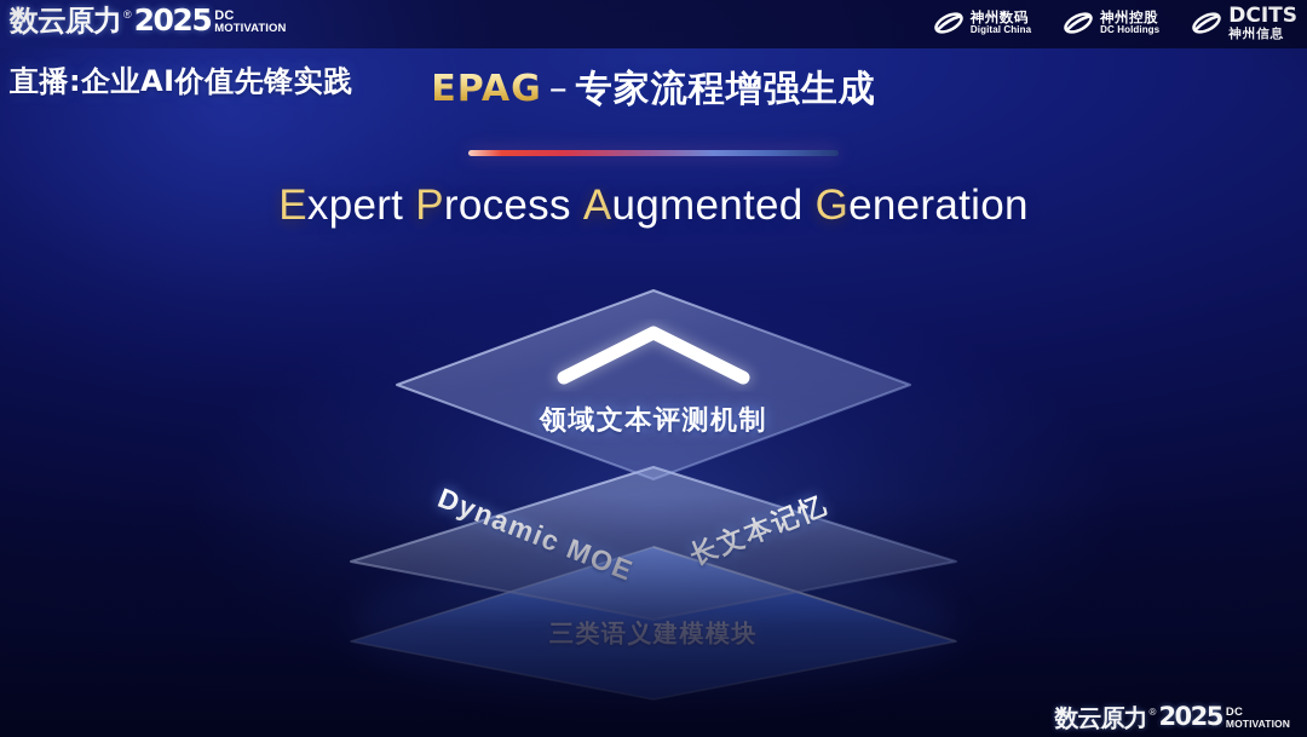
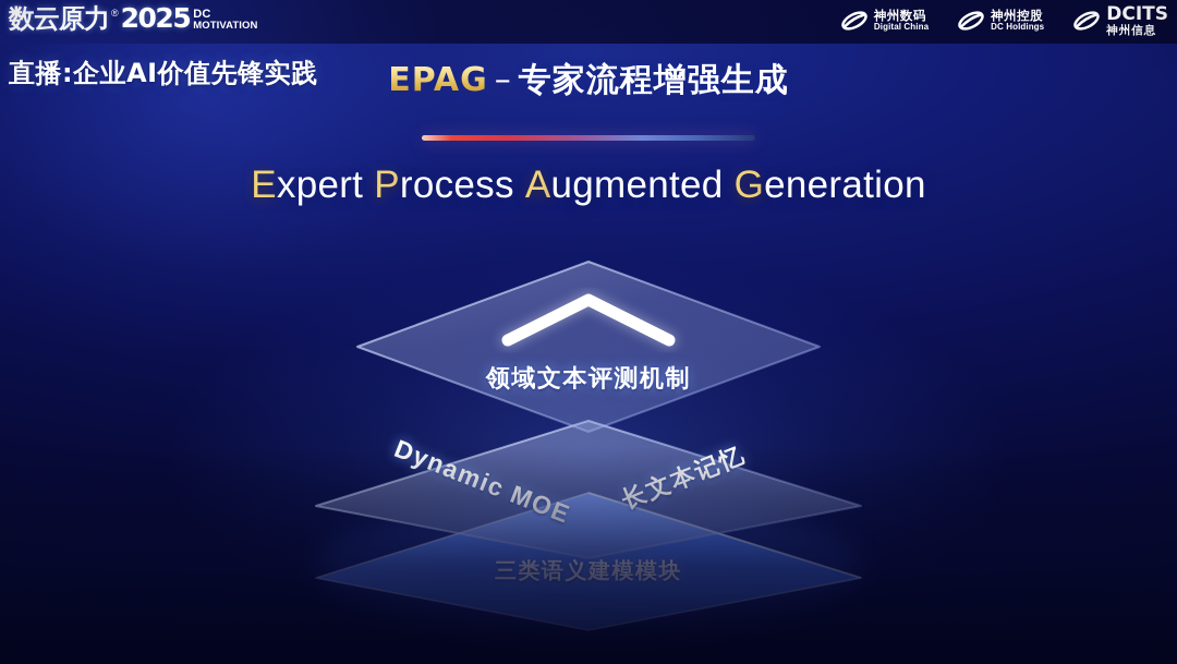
- 数云原力
- ®
- 2025
- DC
- MOTIVATION
